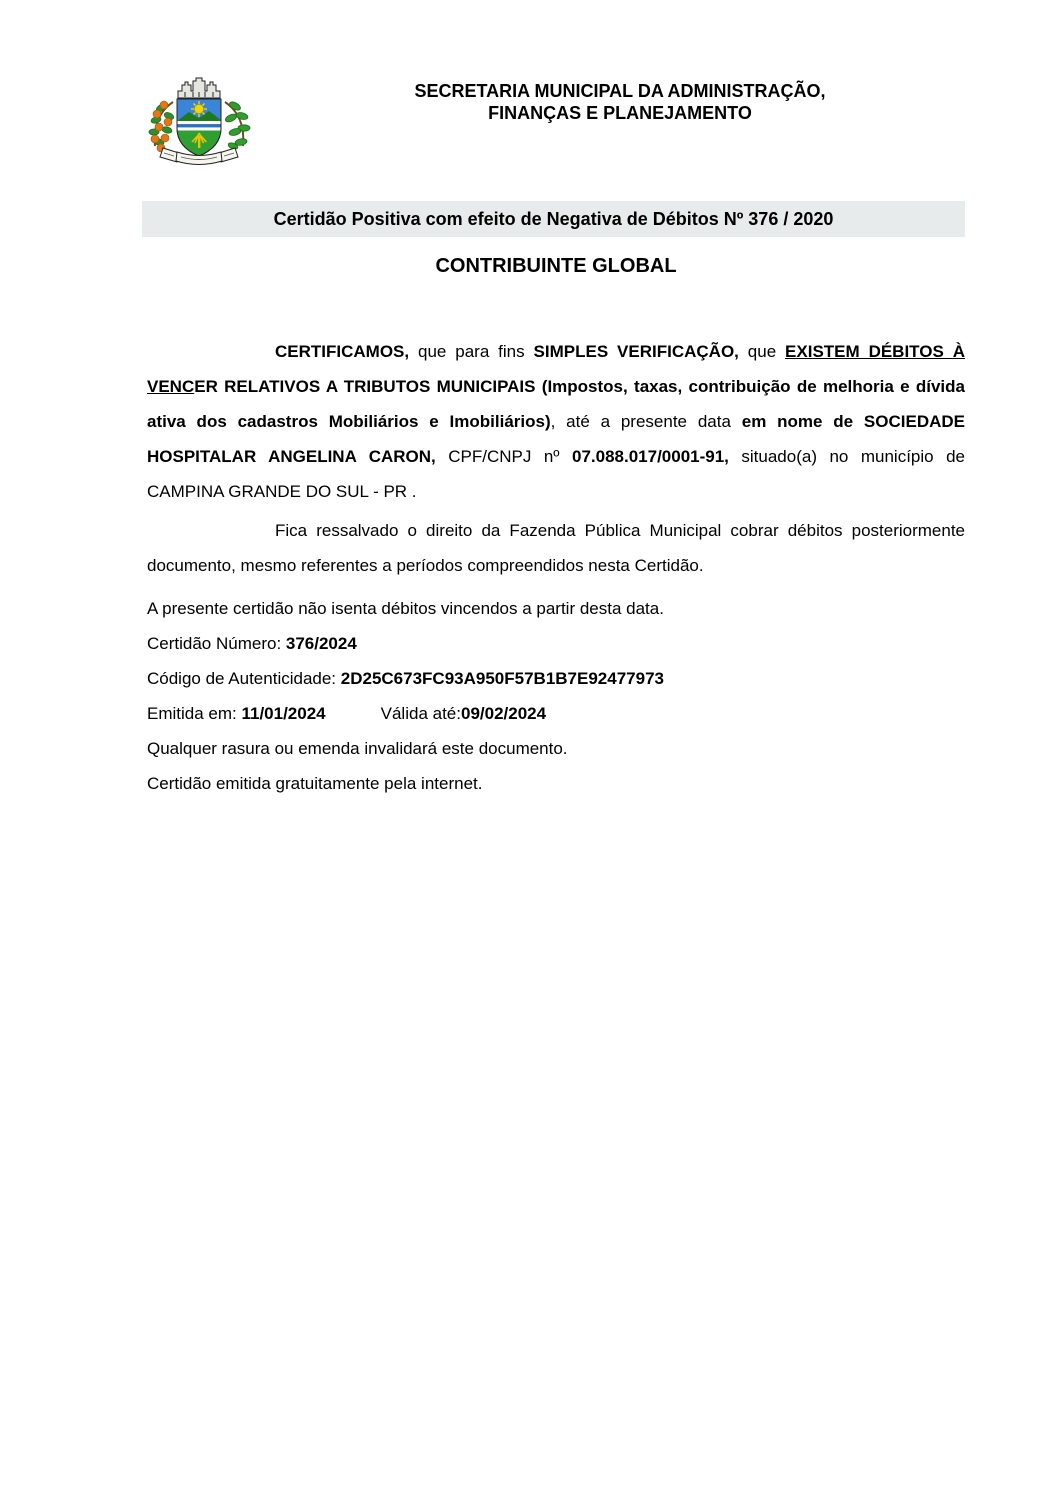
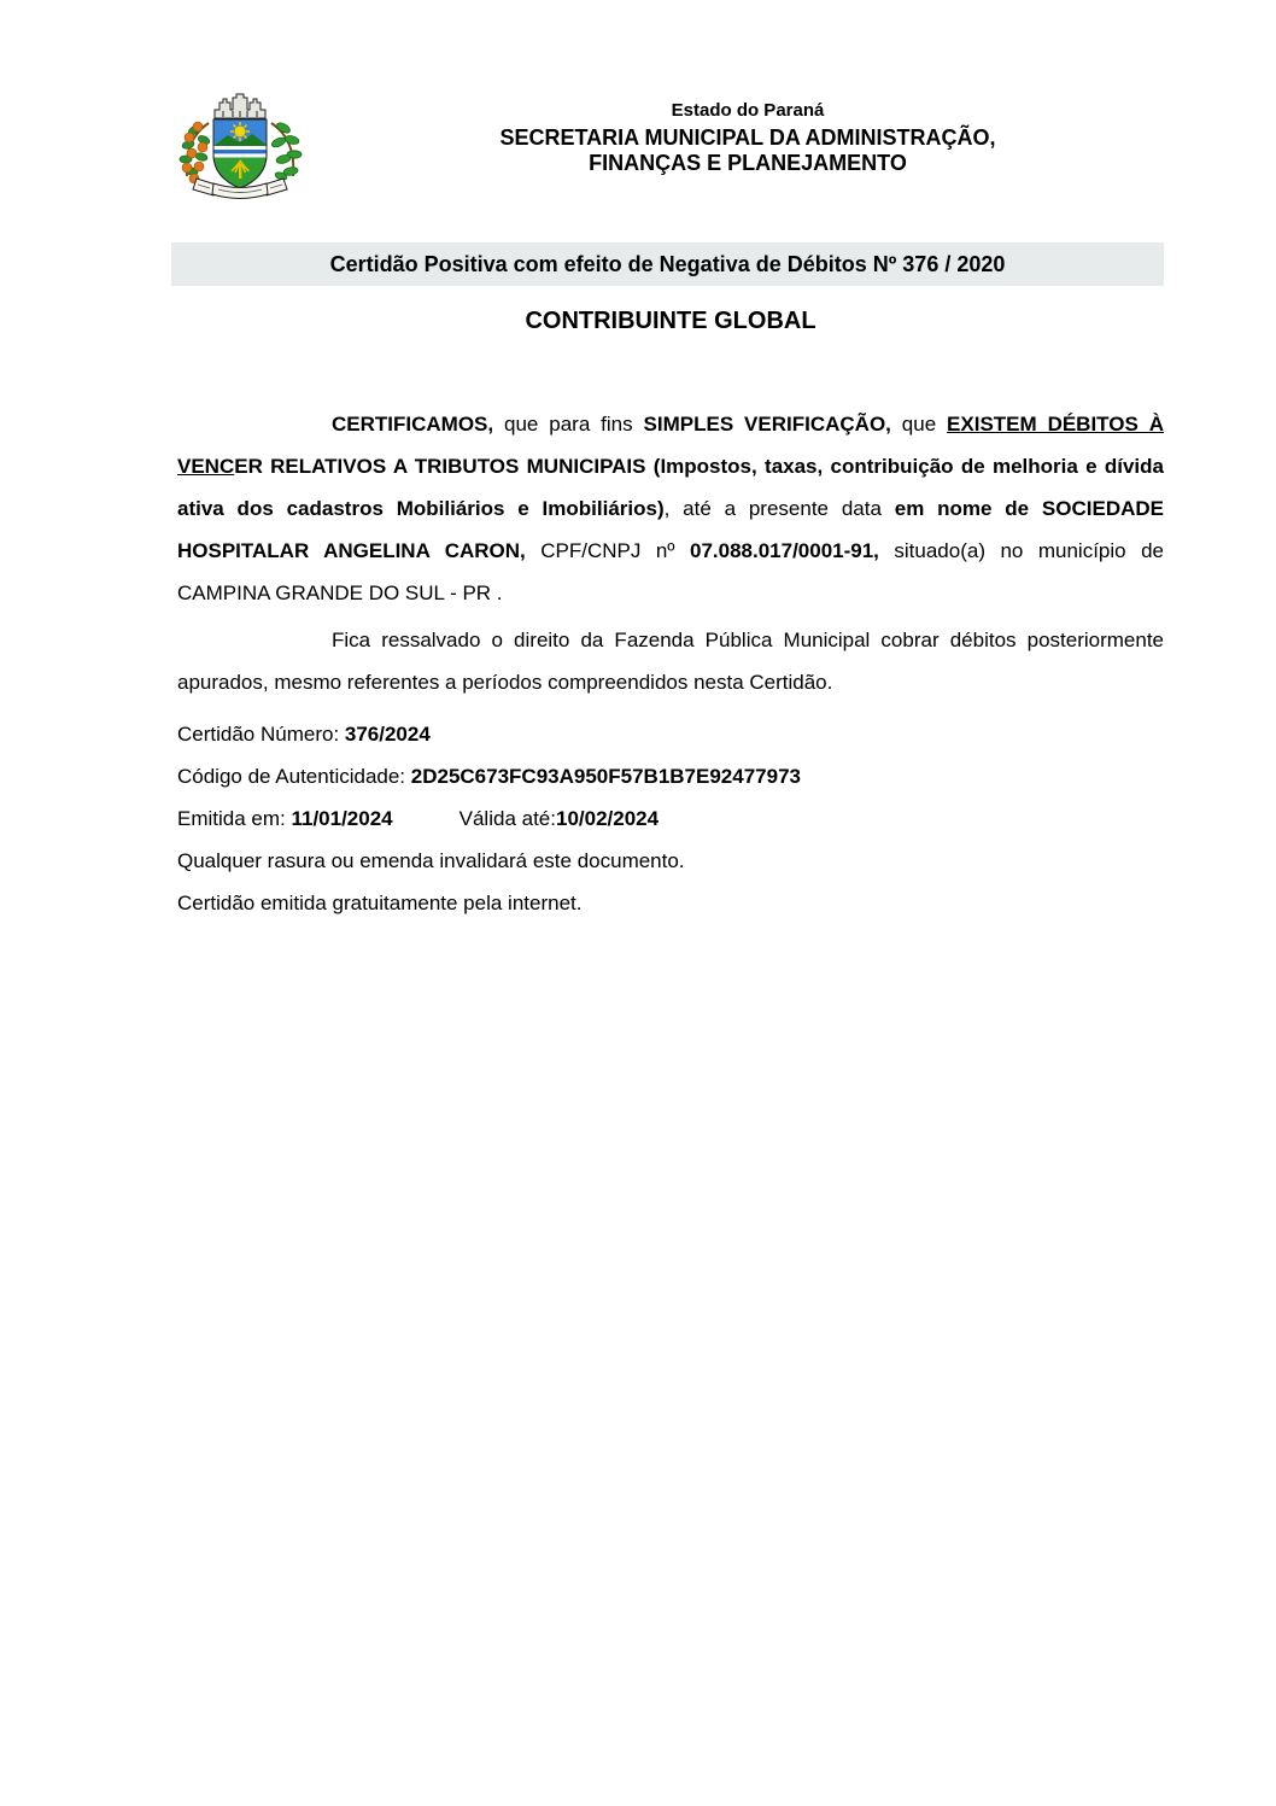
+ Estado do Paraná
  SECRETARIA MUNICIPAL DA ADMINISTRAÇÃO,
  FINANÇAS E PLANEJAMENTO
  Certidão Positiva com efeito de Negativa de Débitos Nº 376 / 2020
  CONTRIBUINTE GLOBAL
  CERTIFICAMOS, que para fins SIMPLES VERIFICAÇÃO, que EXISTEM DÉBITOS À VENCER RELATIVOS A TRIBUTOS MUNICIPAIS (Impostos, taxas, contribuição de melhoria e dívida ativa dos cadastros Mobiliários e Imobiliários), até a presente data em nome de SOCIEDADE HOSPITALAR ANGELINA CARON, CPF/CNPJ nº 07.088.017/0001-91, situado(a) no município de CAMPINA GRANDE DO SUL - PR .
- Fica ressalvado o direito da Fazenda Pública Municipal cobrar débitos posteriormente documento, mesmo referentes a períodos compreendidos nesta Certidão.
+ Fica ressalvado o direito da Fazenda Pública Municipal cobrar débitos posteriormente apurados, mesmo referentes a períodos compreendidos nesta Certidão.
- A presente certidão não isenta débitos vincendos a partir desta data.
  Certidão Número: 376/2024
  Código de Autenticidade: 2D25C673FC93A950F57B1B7E92477973
- Emitida em: 11/01/2024 Válida até:09/02/2024
+ Emitida em: 11/01/2024 Válida até:10/02/2024
  Qualquer rasura ou emenda invalidará este documento.
  Certidão emitida gratuitamente pela internet.
